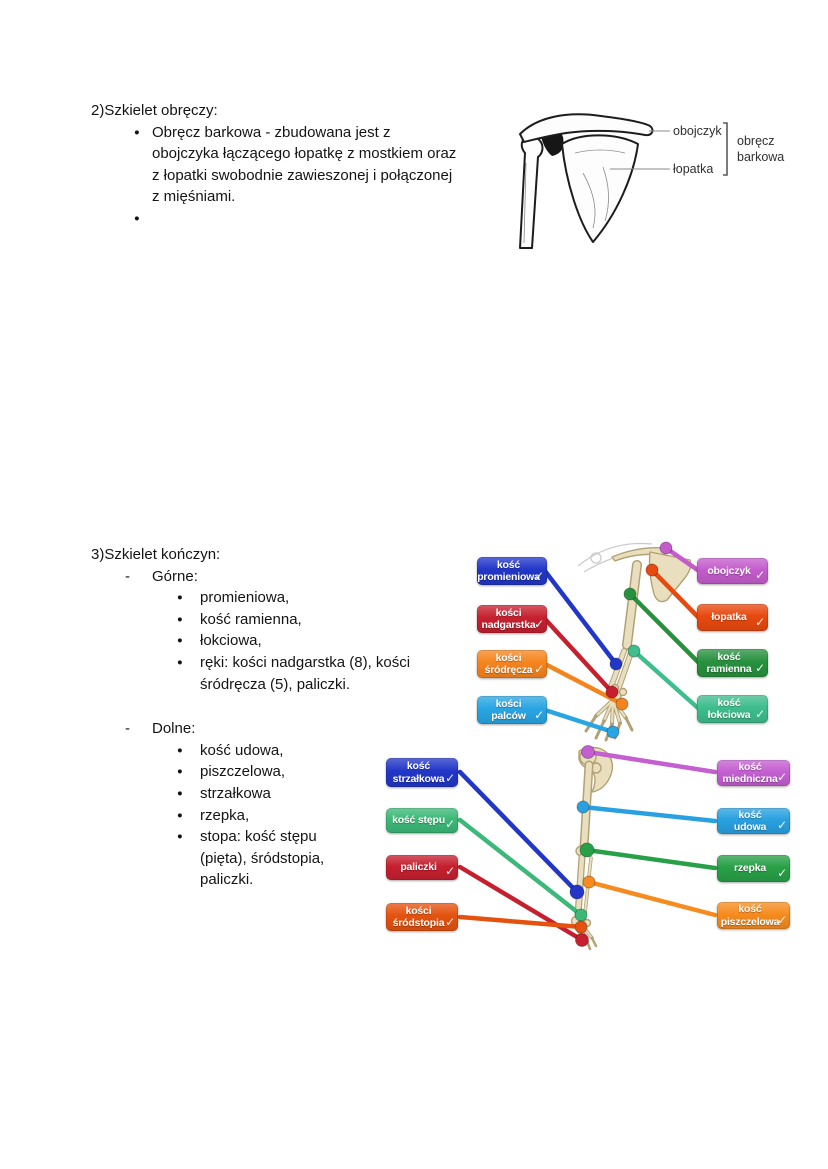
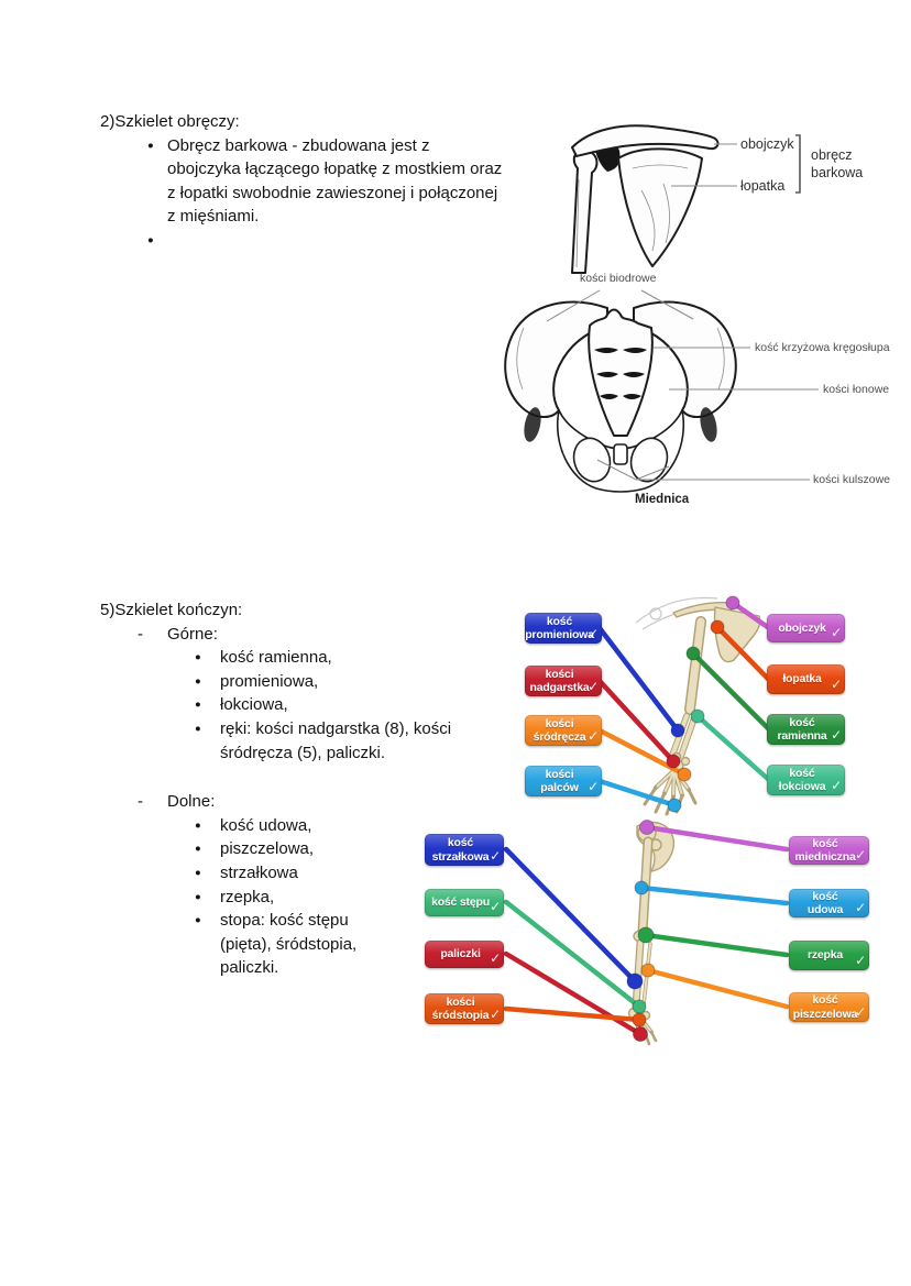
  2)Szkielet obręczy:
  ●
  Obręcz barkowa - zbudowana jest z
  obojczyka łączącego łopatkę z mostkiem oraz
  z łopatki swobodnie zawieszonej i połączonej
  z mięśniami.
  ●
- 3)Szkielet kończyn:
+ 5)Szkielet kończyn:
  -
  Górne:
  ●
- promieniowa,
+ kość ramienna,
  ●
- kość ramienna,
+ promieniowa,
  ●
  łokciowa,
  ●
  ręki: kości nadgarstka (8), kości
  śródręcza (5), paliczki.
  -
  Dolne:
  ●
  kość udowa,
  ●
  piszczelowa,
  ●
  strzałkowa
  ●
  rzepka,
  ●
  stopa: kość stępu
  (pięta), śródstopia,
  paliczki.
  obojczyk
  łopatka
  obręcz
  barkowa
+ kości biodrowe
+ kość krzyżowa kręgosłupa
+ kości łonowe
+ kości kulszowe
+ Miednica
  kość
  promieniowa
  ✓
  kości
  nadgarstka
  ✓
  kości
  śródręcza
  ✓
  kości
  palców
  ✓
  obojczyk
  ✓
  łopatka
  ✓
  kość
  ramienna
  ✓
  kość
  łokciowa
  ✓
  kość
  strzałkowa
  ✓
  kość stępu
  ✓
  paliczki
  ✓
  kości
  śródstopia
  ✓
  kość
  miedniczna
  ✓
  kość
  udowa
  ✓
  rzepka
  ✓
  kość
  piszczelowa
  ✓
